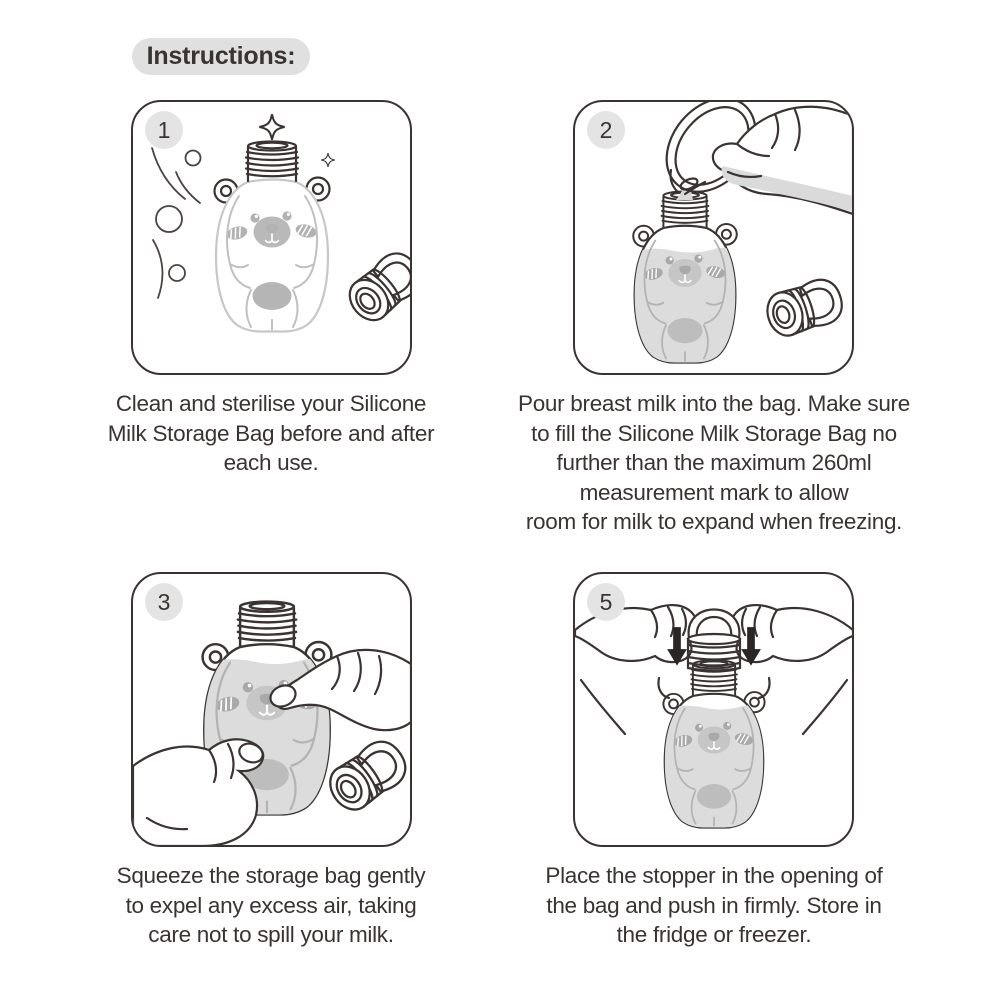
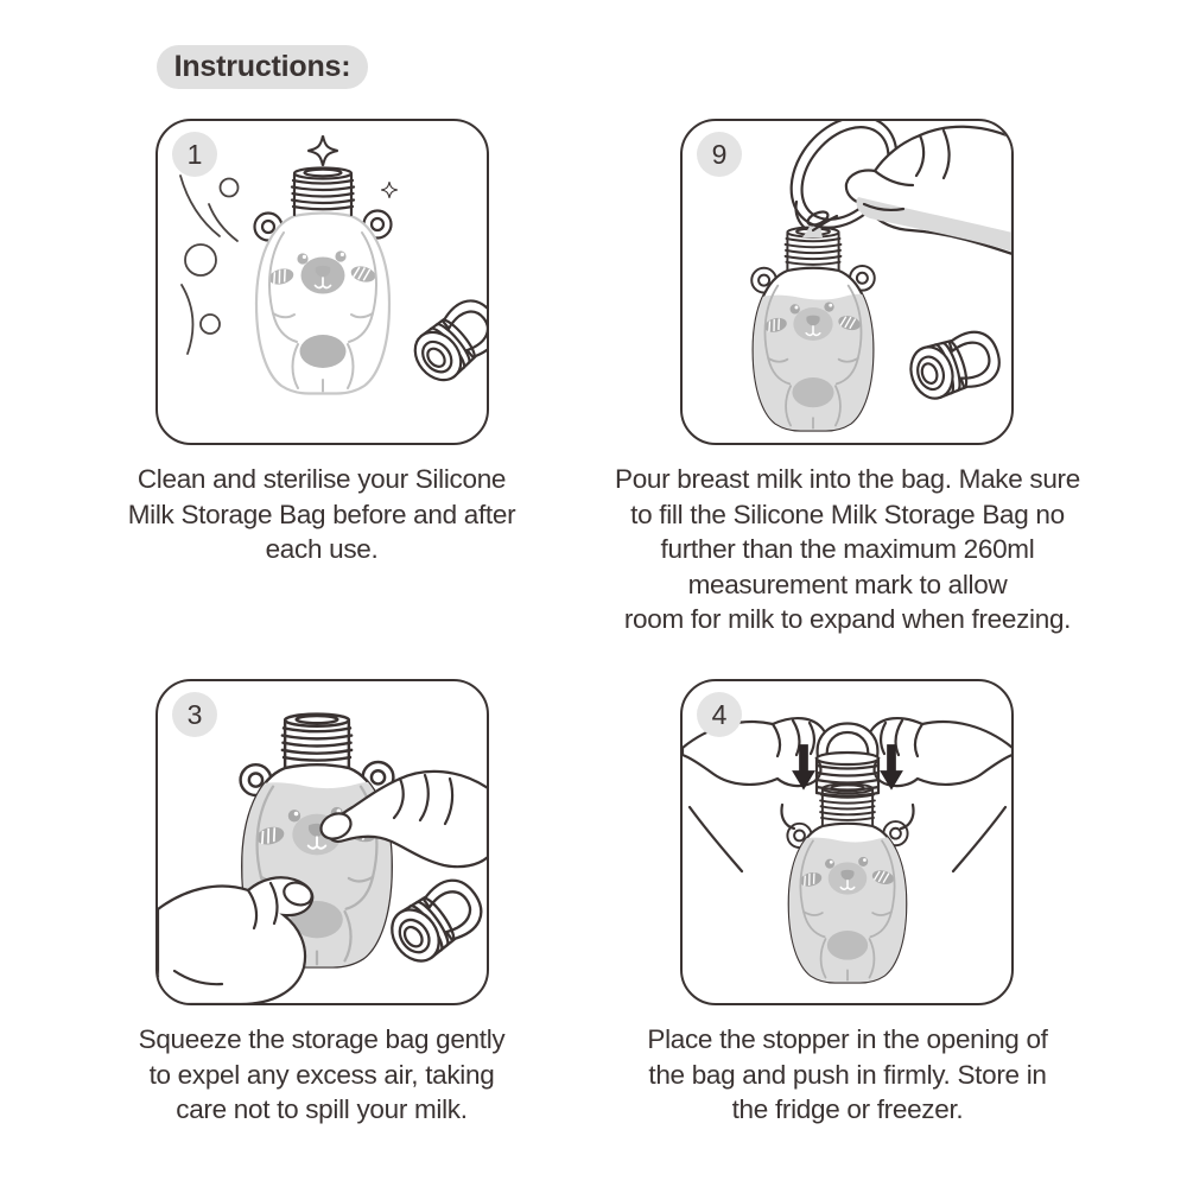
  Instructions:
  1
- 2
+ 9
  3
- 5
+ 4
  Clean and sterilise your Silicone
  Milk Storage Bag before and after
  each use.
  Pour breast milk into the bag. Make sure
  to fill the Silicone Milk Storage Bag no
  further than the maximum 260ml
  measurement mark to allow
  room for milk to expand when freezing.
  Squeeze the storage bag gently
  to expel any excess air, taking
  care not to spill your milk.
  Place the stopper in the opening of
  the bag and push in firmly. Store in
  the fridge or freezer.
